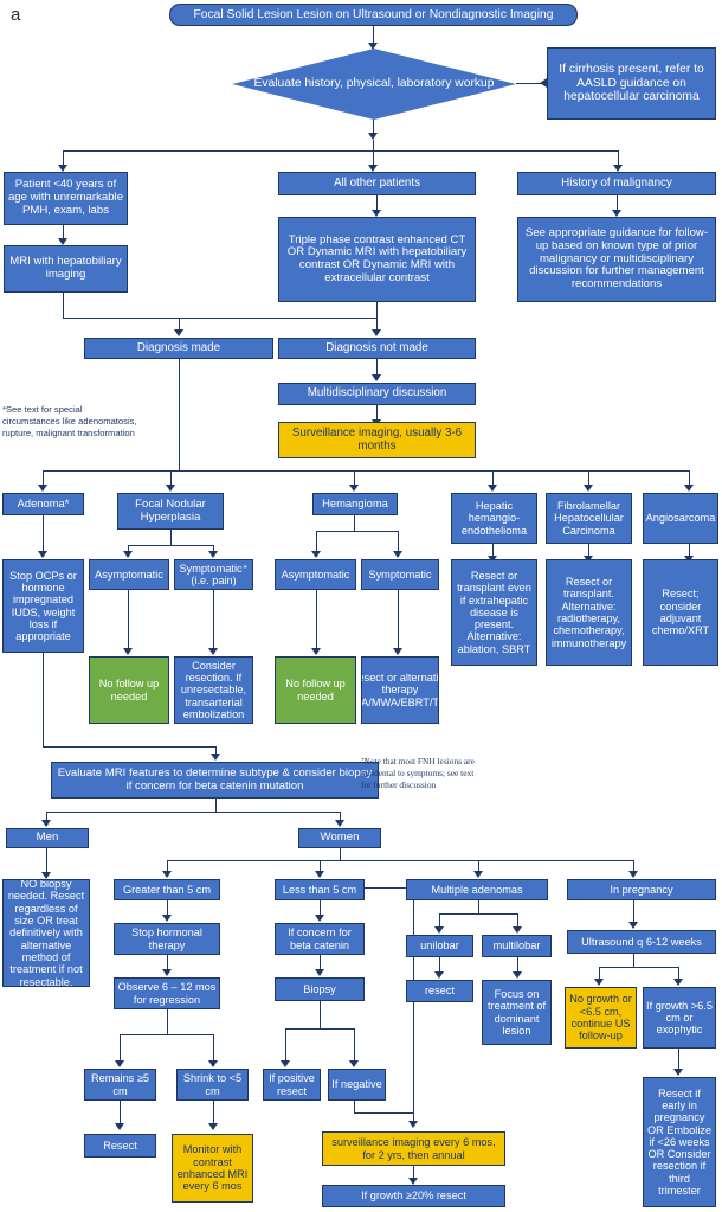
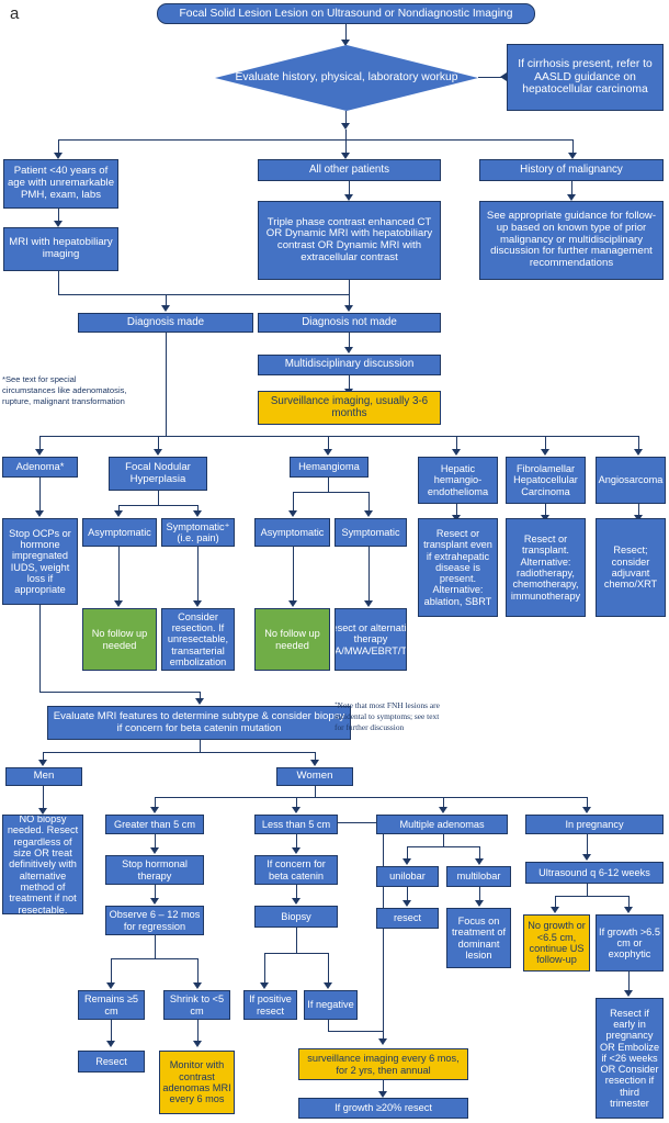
  a
  Focal Solid Lesion Lesion on Ultrasound or Nondiagnostic Imaging
  Evaluate history, physical, laboratory workup
  If cirrhosis present, refer to AASLD guidance on hepatocellular carcinoma
  Patient <40 years of age with unremarkable PMH, exam, labs
  MRI with hepatobiliary imaging
  All other patients
  Triple phase contrast enhanced CT OR Dynamic MRI with hepatobiliary contrast OR Dynamic MRI with extracellular contrast
  History of malignancy
  See appropriate guidance for follow-up based on known type of prior malignancy or multidisciplinary discussion for further management recommendations
  Diagnosis made
  Diagnosis not made
  Multidisciplinary discussion
  Surveillance imaging, usually 3-6 months
  *See text for special circumstances like adenomatosis, rupture, malignant transformation
  Adenoma*
  Stop OCPs or hormone impregnated IUDS, weight loss if appropriate
  Focal Nodular Hyperplasia
  Asymptomatic
  Symptomatic⁺ (i.e. pain)
  No follow up needed
  Consider resection. If unresectable, transarterial embolization
  Hemangioma
  Asymptomatic
  Symptomatic
  No follow up needed
  esect or alternati therapy A/MWA/EBRT/T
  Hepatic hemangio-endothelioma
  Resect or transplant even if extrahepatic disease is present. Alternative: ablation, SBRT
  Fibrolamellar Hepatocellular Carcinoma
  Resect or transplant. Alternative: radiotherapy, chemotherapy, immunotherapy
  Angiosarcoma
  Resect; consider adjuvant chemo/XRT
  Evaluate MRI features to determine subtype & consider biopsy if concern for beta catenin mutation
  ⁺Note that most FNH lesions are incidental to symptoms; see text for further discussion
  Men
  Women
  NO biopsy needed. Resect regardless of size OR treat definitively with alternative method of treatment if not resectable.
  Greater than 5 cm
  Stop hormonal therapy
  Observe 6 – 12 mos for regression
  Remains ≥5 cm
  Shrink to <5 cm
  Resect
- Monitor with contrast enhanced MRI every 6 mos
+ Monitor with contrast adenomas MRI every 6 mos
  Less than 5 cm
  If concern for beta catenin
  Biopsy
  If positive resect
  If negative
  surveillance imaging every 6 mos, for 2 yrs, then annual
  If growth ≥20% resect
  Multiple adenomas
  unilobar
  multilobar
  resect
  Focus on treatment of dominant lesion
  In pregnancy
  Ultrasound q 6-12 weeks
  No growth or <6.5 cm, continue US follow-up
  If growth >6.5 cm or exophytic
  Resect if early in pregnancy OR Embolize if <26 weeks OR Consider resection if third trimester
